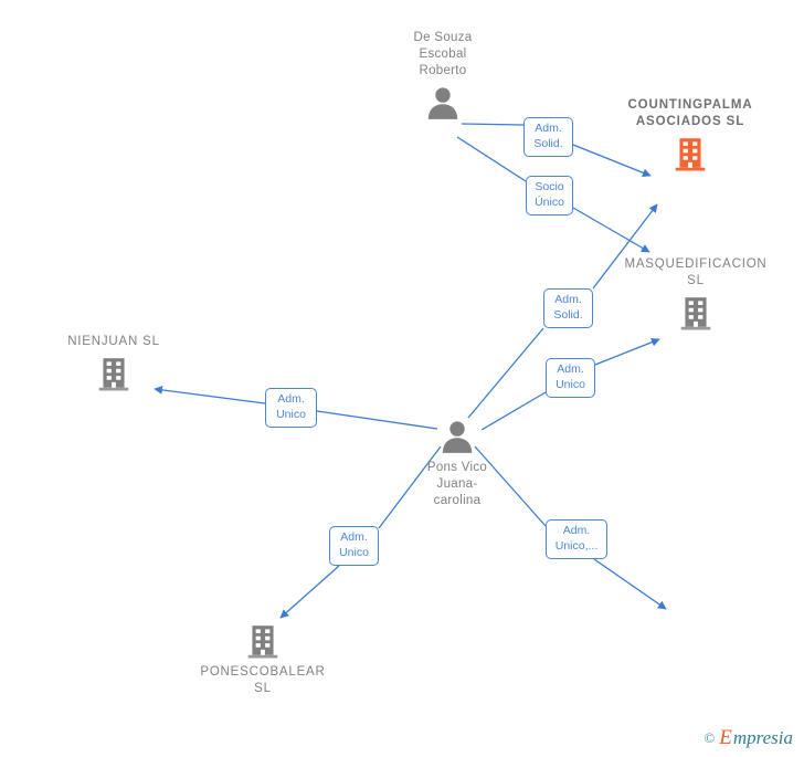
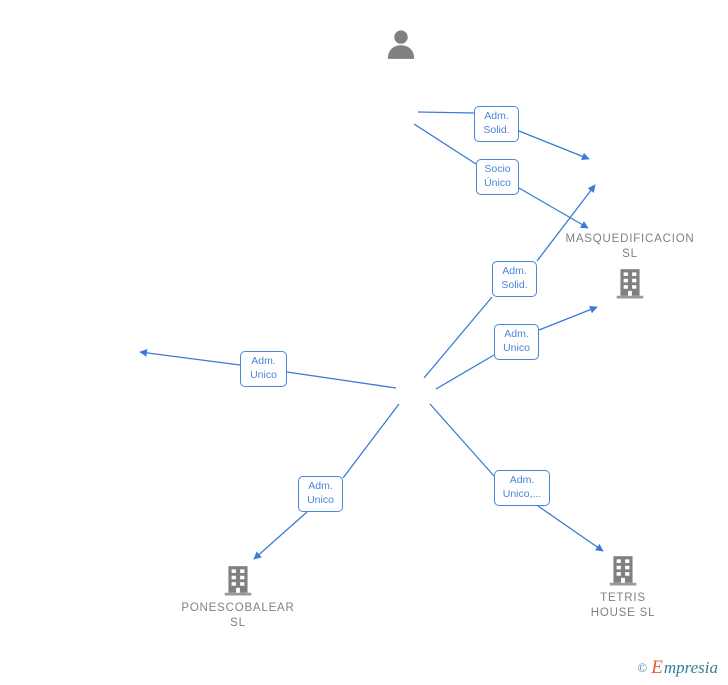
- De Souza
- Escobal
- Roberto
- COUNTINGPALMA
- ASOCIADOS SL
  MASQUEDIFICACION
  SL
- NIENJUAN SL
- Pons Vico
- Juana-
- carolina
  PONESCOBALEAR
  SL
+ TETRIS
+ HOUSE SL
  Adm.
  Solid.
  Socio
  Único
  Adm.
  Solid.
  Adm.
  Unico
  Adm.
  Unico
  Adm.
  Unico
  Adm.
  Unico,...
  ©
  E
  mpresia
